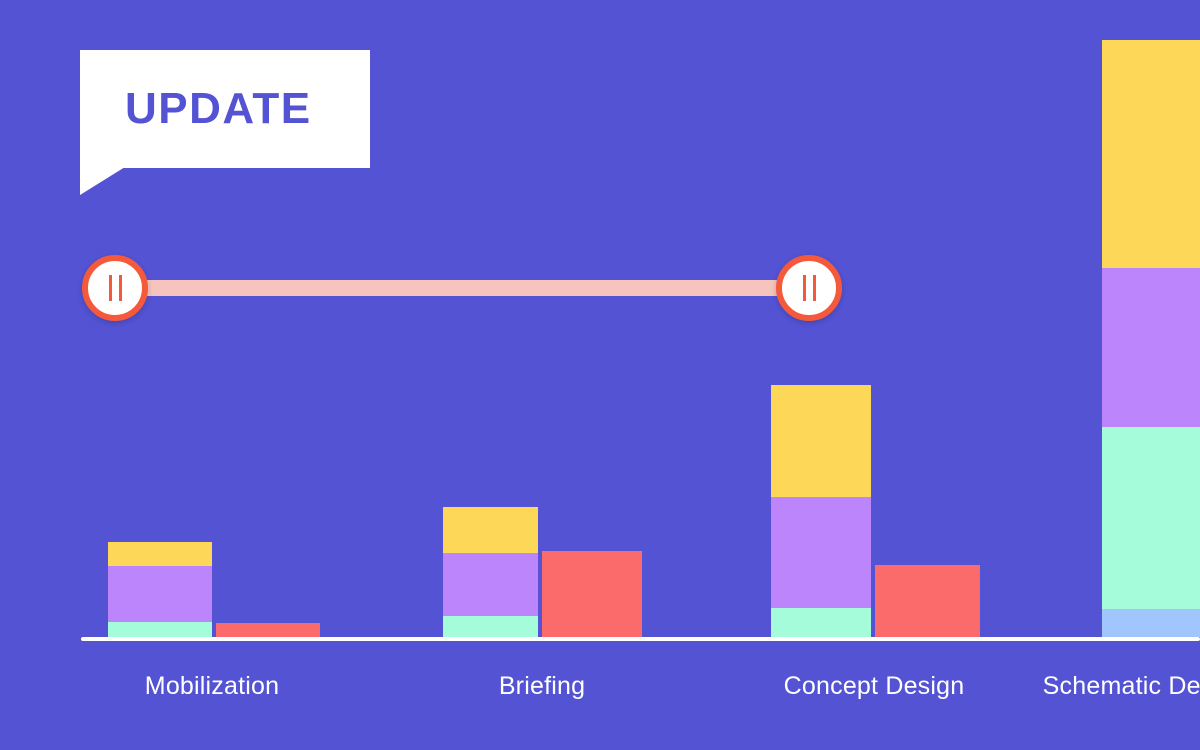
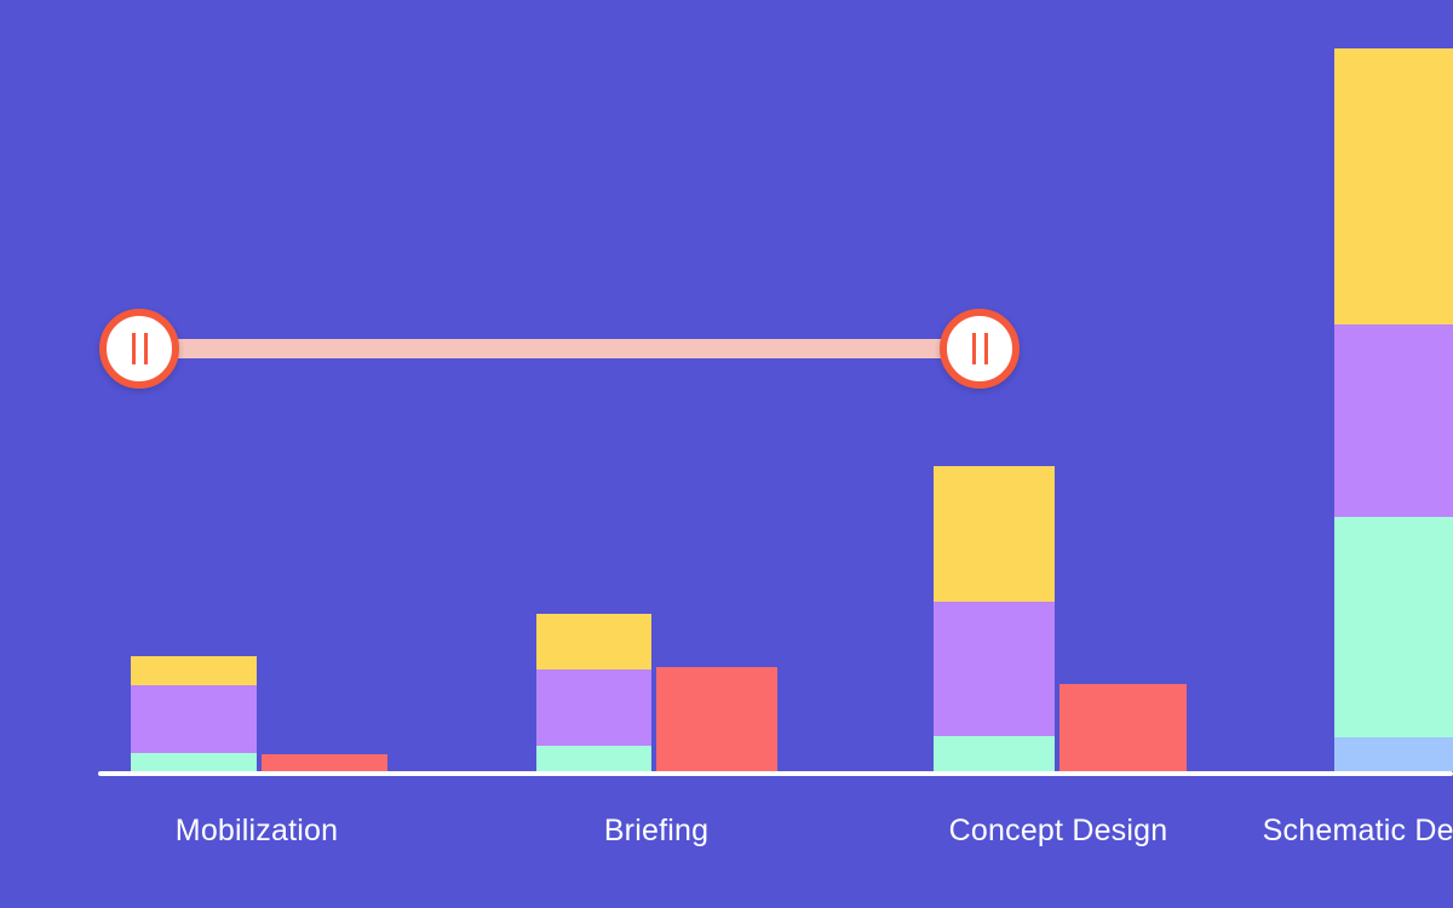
- UPDATE
  Mobilization
  Briefing
  Concept Design
  Schematic De
